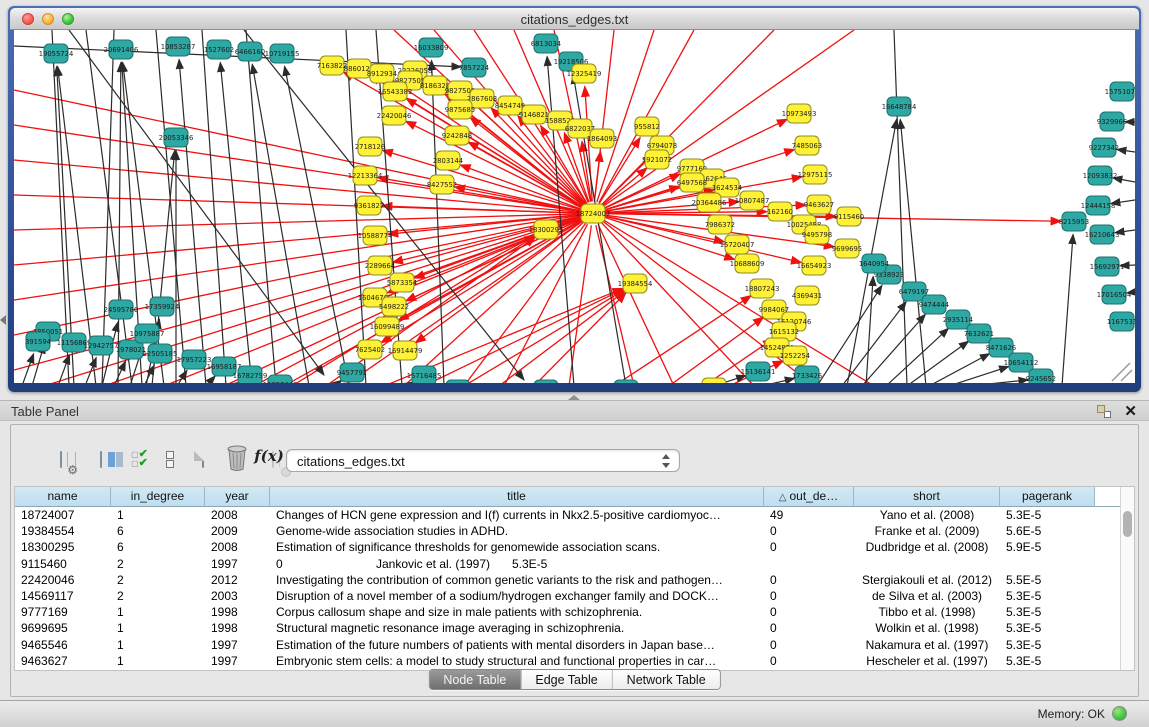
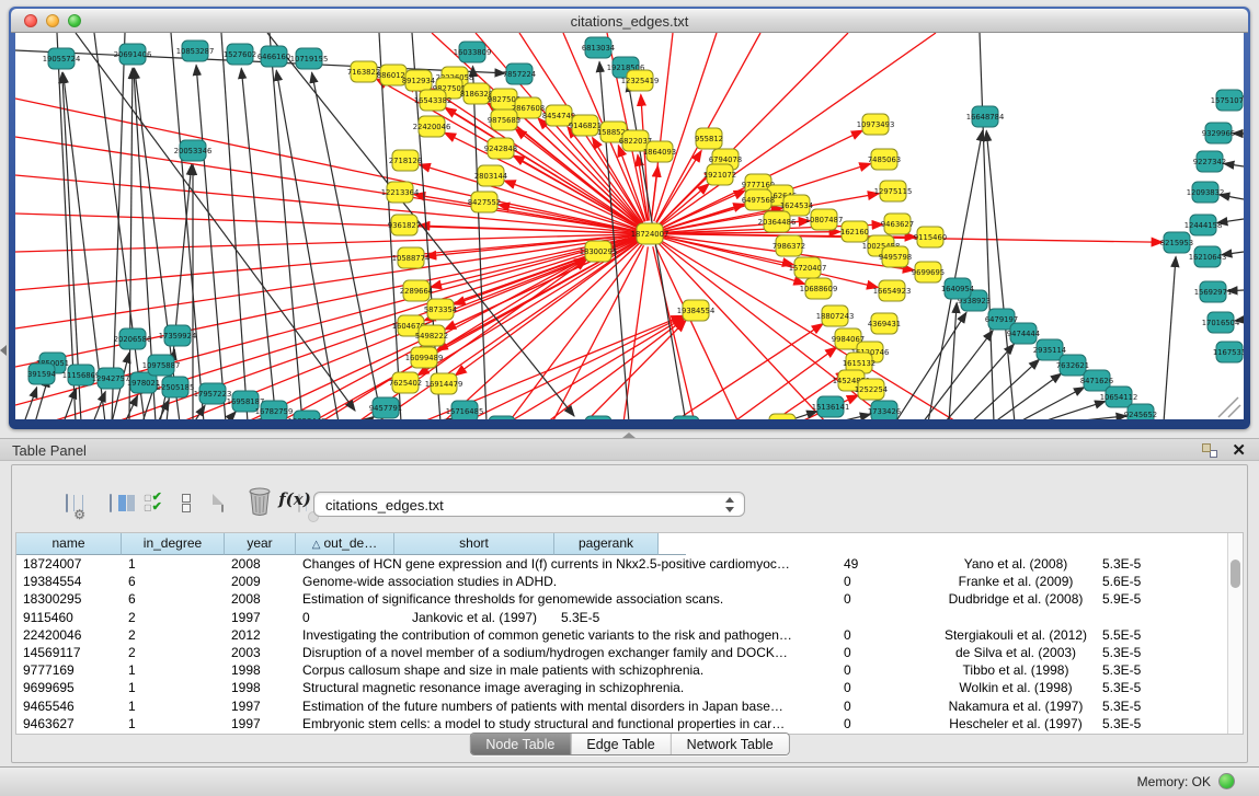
  citations_edges.txt
  19055724
  20691406
  10853287
  1527602
  6466160
  10719155
  16033809
  7857224
  6813034
  19218506
  20053346
  16648784
  1575107
  9329966
  9227342
  12093832
  12444158
  8215953
  16210643
  15692971
  17016504
  1167533
  9338923
  6479197
  9474444
  2935114
  7632621
  8471626
  10654112
  9245652
  391594
  1115686
  12942757
  1978021
- 24595780
+ 20206586
  17359924
  10975887
  12505185
  17957223
  16958187
  16782759
  9457791
  15716485
  15136141
  1733426
  1640954
  7163822
  886012
  8912934
  982750
  16543382
  818632
  982750
  2867608
  22420046
  9875685
  8454749
  9146821
  15885
  682203
  1864093
  12325419
  2718126
  9242848
  2803144
  12213364
  8427552
  9361827
  10588774
  2289664
  5873354
  160467
  5498222
  16099489
  7625402
  16914479
  18724007
  18300295
  955812
  6794078
  1921072
  977716
  6497568
  10973493
  7485063
  12975115
  9463627
  9115460
  9495798
  162160
  10807487
  1624534
  20364486
  7986372
  15720407
  10688609
  18807243
  16654923
  4369431
  9984067
  1615132
  1252254
  9699695
  19384554
  Table Panel
  ✕
  ⚙
  ✔
  ✔
  f(x)
  citations_edges.txt
  name
  in_degree
  year
- title
  △ out_de…
  short
  pagerank
  18724007
  1
  2008
  Changes of HCN gene expression and I(f) currents in Nkx2.5-positive cardiomyoc…
  49
  Yano et al. (2008)
  5.3E-5
  19384554
  6
  2009
  Genome-wide association studies in ADHD.
  0
  Franke et al. (2009)
  5.6E-5
  18300295
  6
  2008
  Estimation of significance thresholds for genomewide association scans.
  0
  Dudbridge et al. (2008)
  5.9E-5
  9115460
  2
  1997
  0
  Jankovic et al. (1997)
  5.3E-5
  22420046
  2
  2012
  Investigating the contribution of common genetic variants to the risk and pathogen…
  0
  Stergiakouli et al. (2012)
  5.5E-5
  14569117
  2
  2003
  Disruption of a novel member of a sodium/hydrogen exchanger family and DOCK…
  0
  de Silva et al. (2003)
  5.3E-5
  9777169
  1
  1998
  Corpus callosum shape and size in male patients with schizophrenia.
  0
  Tibbo et al. (1998)
  5.3E-5
  9699695
  1
  1998
  Structural magnetic resonance image averaging in schizophrenia.
  0
  Wolkin et al. (1998)
  5.3E-5
  9465546
  1
  1997
  Estimation of the future numbers of patients with mental disorders in Japan base…
  0
  Nakamura et al. (1997)
  5.3E-5
  9463627
  1
  1997
  Embryonic stem cells: a model to study structural and functional properties in car…
  0
  Hescheler et al. (1997)
  5.3E-5
  Node Table
  Edge Table
  Network Table
  Memory: OK
